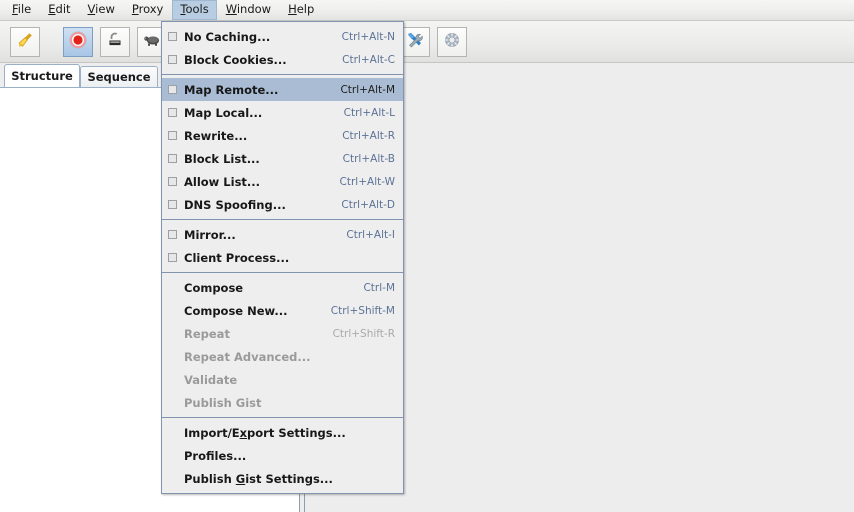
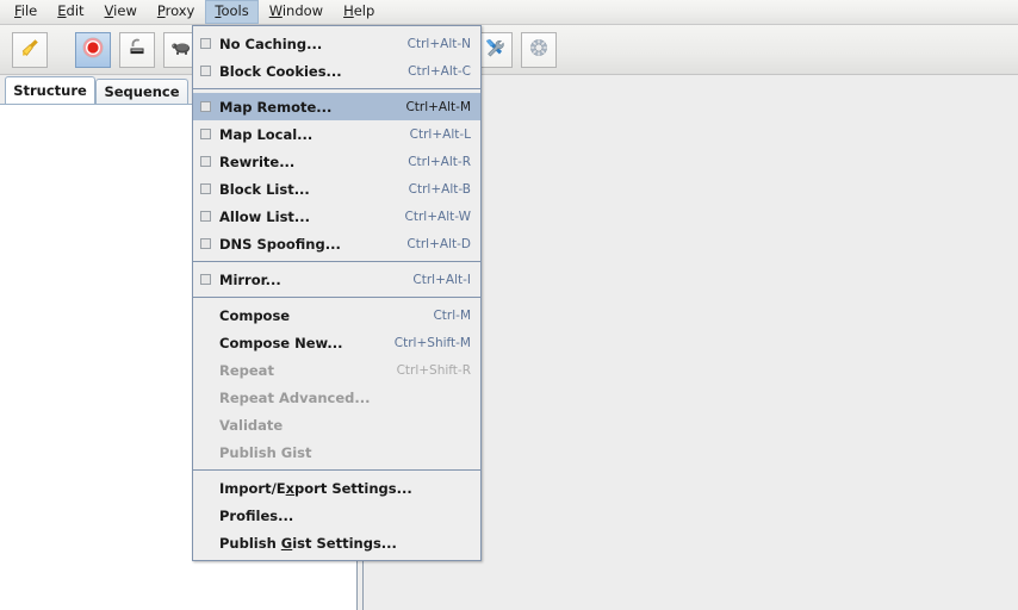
  File
  Edit
  View
  Proxy
  Tools
  Window
  Help
  Structure
  Sequence
  No Caching...
  Ctrl+Alt-N
  Block Cookies...
  Ctrl+Alt-C
  Map Remote...
  Ctrl+Alt-M
  Map Local...
  Ctrl+Alt-L
  Rewrite...
  Ctrl+Alt-R
  Block List...
  Ctrl+Alt-B
  Allow List...
  Ctrl+Alt-W
  DNS Spoofing...
  Ctrl+Alt-D
  Mirror...
  Ctrl+Alt-I
- Client Process...
  Compose
  Ctrl-M
  Compose New...
  Ctrl+Shift-M
  Repeat
  Ctrl+Shift-R
  Repeat Advanced...
  Validate
  Publish Gist
  Import/Export Settings...
  Profiles...
  Publish Gist Settings...
